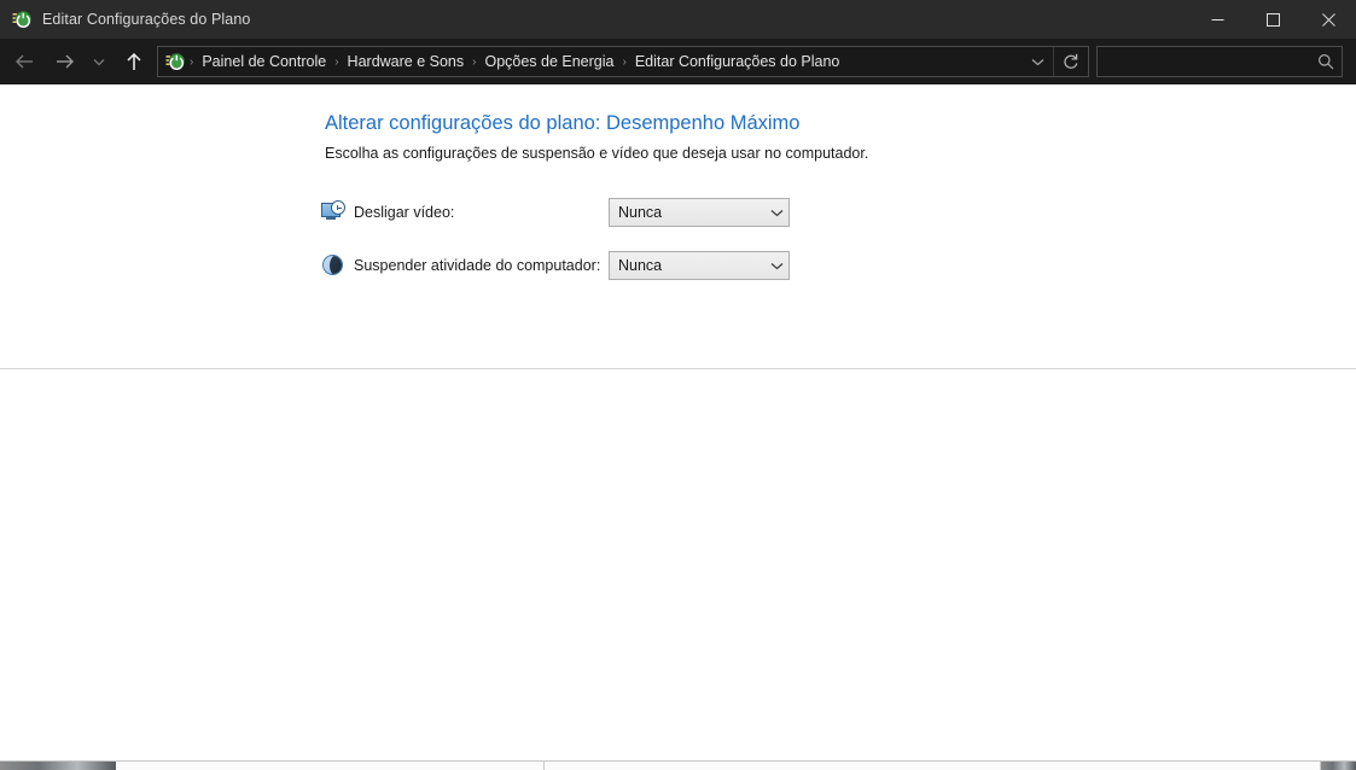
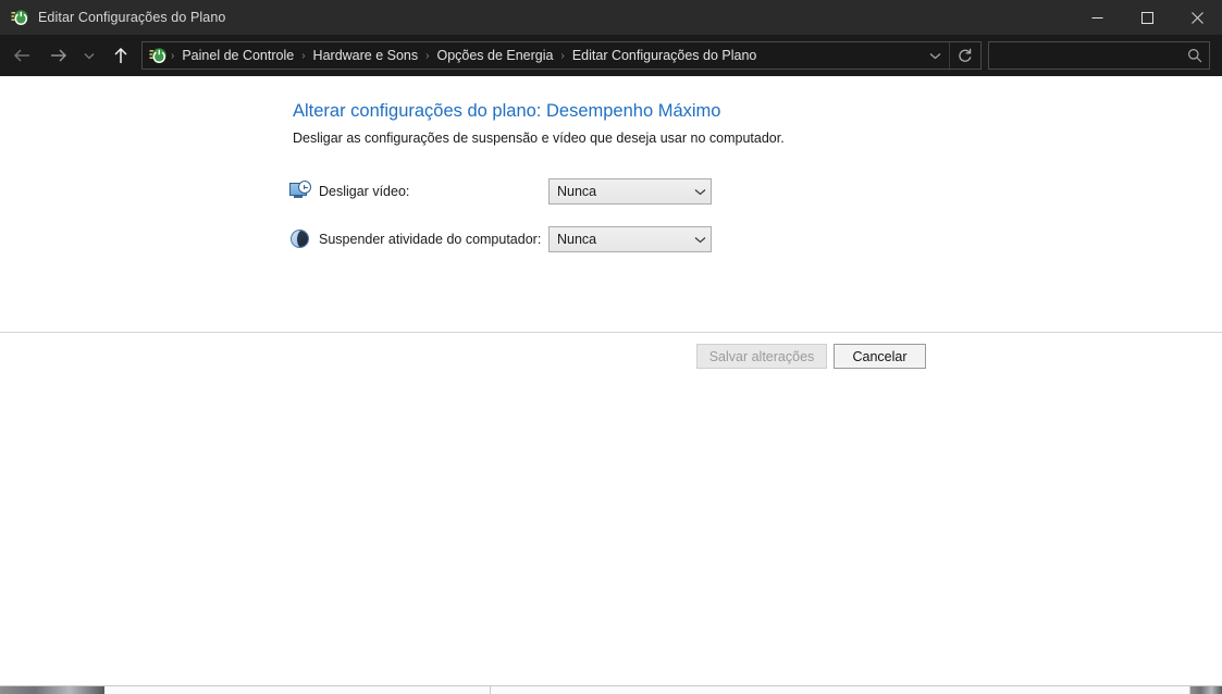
  Editar Configurações do Plano
  ›
  Painel de Controle
  ›
  Hardware e Sons
  ›
  Opções de Energia
  ›
  Editar Configurações do Plano
  Alterar configurações do plano: Desempenho Máximo
- Escolha as configurações de suspensão e vídeo que deseja usar no computador.
+ Desligar as configurações de suspensão e vídeo que deseja usar no computador.
  Desligar vídeo:
  Nunca
  Suspender atividade do computador:
  Nunca
+ Salvar alterações
+ Cancelar
